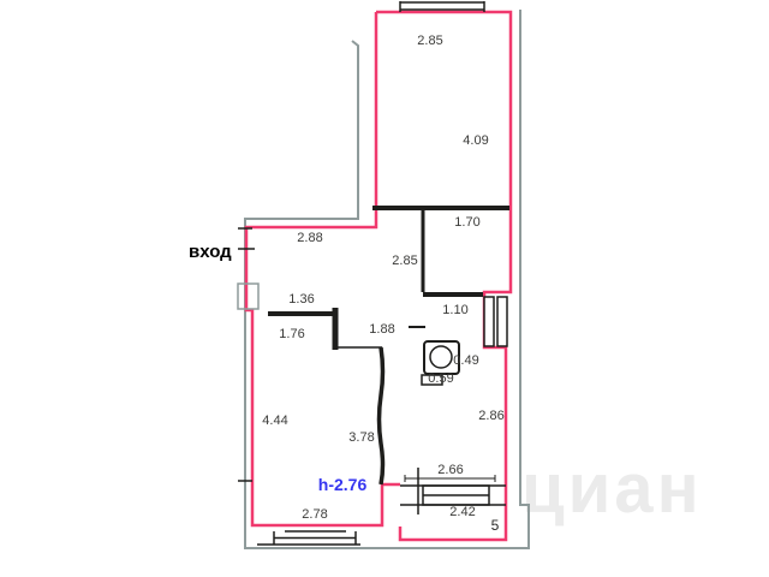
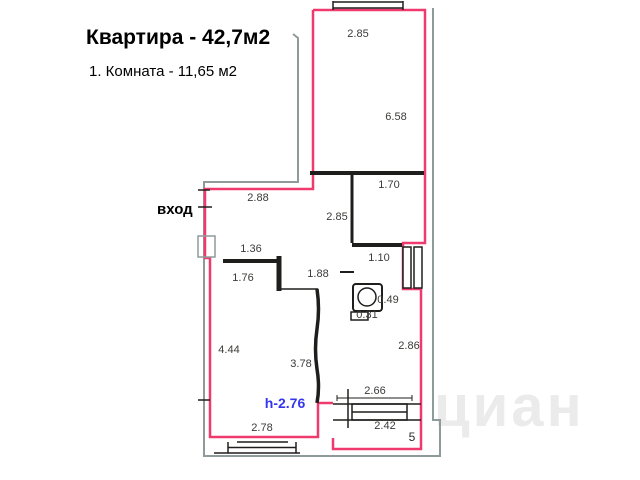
+ Квартира - 42,7м2
+ 1. Комната - 11,65 м2
  циан
  вход
  2.85
- 4.09
+ 6.58
  1.70
  2.88
  2.85
  1.36
  1.10
  1.76
  1.88
  0.49
- 0.59
+ 0.31
  4.44
  3.78
  2.86
  2.66
  2.42
  2.78
  h-2.76
  5
